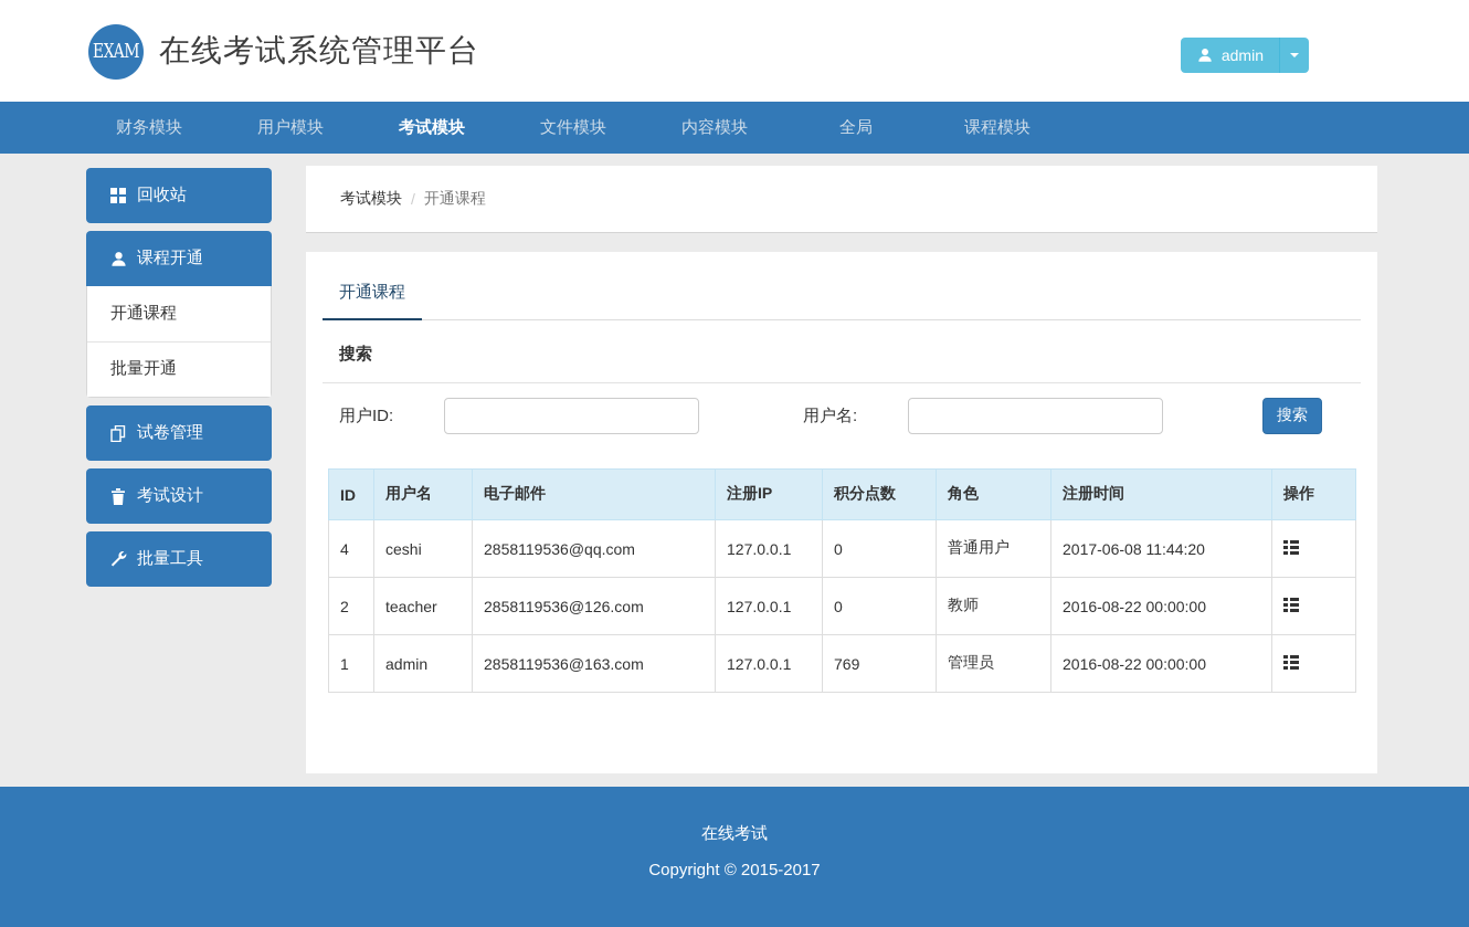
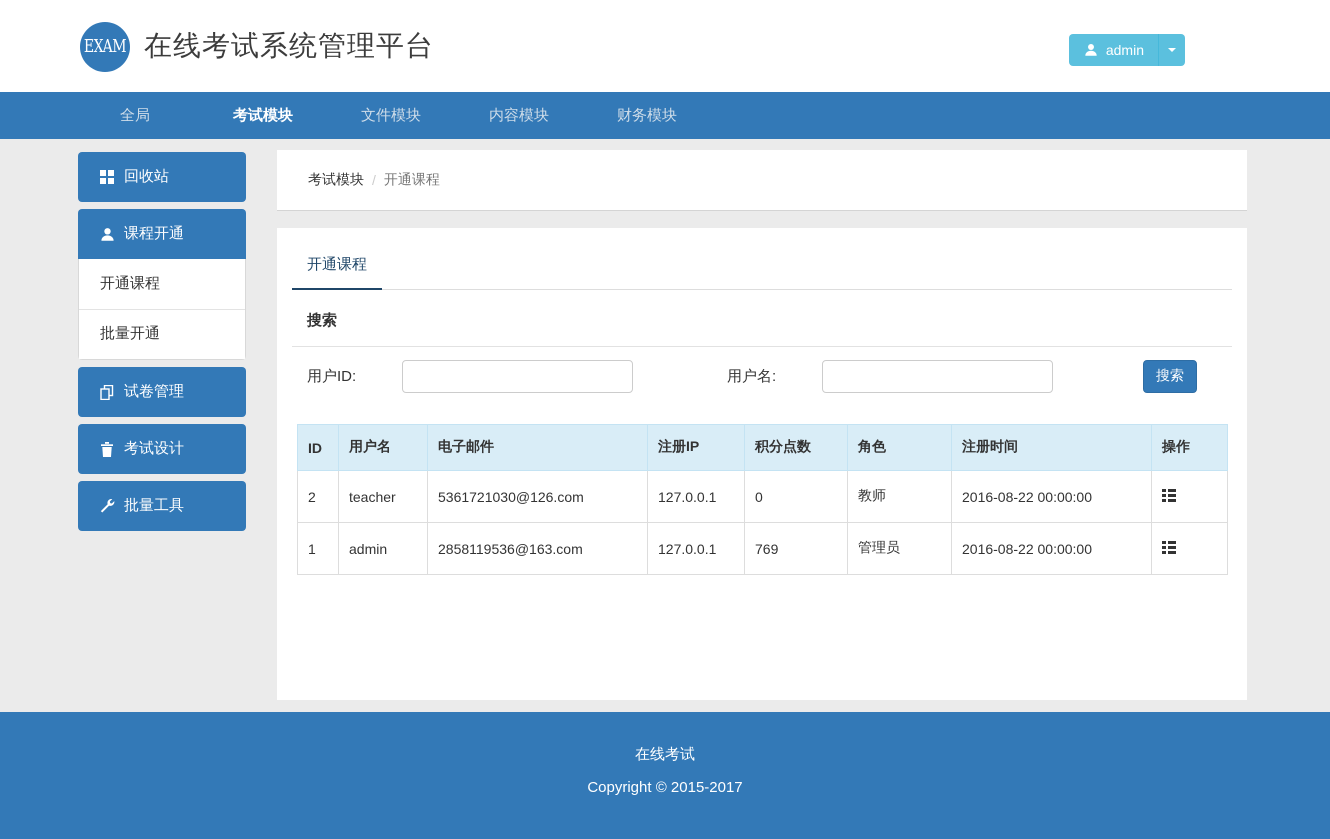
  EXAM
  在线考试系统管理平台
  admin
- 财务模块
+ 全局
- 用户模块
  考试模块
  文件模块
  内容模块
- 全局
+ 财务模块
- 课程模块
  回收站
  课程开通
  开通课程
  批量开通
  试卷管理
  考试设计
  批量工具
  考试模块
  /
  开通课程
  开通课程
  搜索
  用户ID:
  用户名:
  搜索
  ID	用户名	电子邮件	注册IP	积分点数	角色	注册时间	操作
- 4	ceshi	2858119536@qq.com	127.0.0.1	0	普通用户	2017-06-08 11:44:20
- 2	teacher	2858119536@126.com	127.0.0.1	0	教师	2016-08-22 00:00:00
+ 2	teacher	5361721030@126.com	127.0.0.1	0	教师	2016-08-22 00:00:00
  1	admin	2858119536@163.com	127.0.0.1	769	管理员	2016-08-22 00:00:00
  在线考试
  Copyright © 2015-2017
